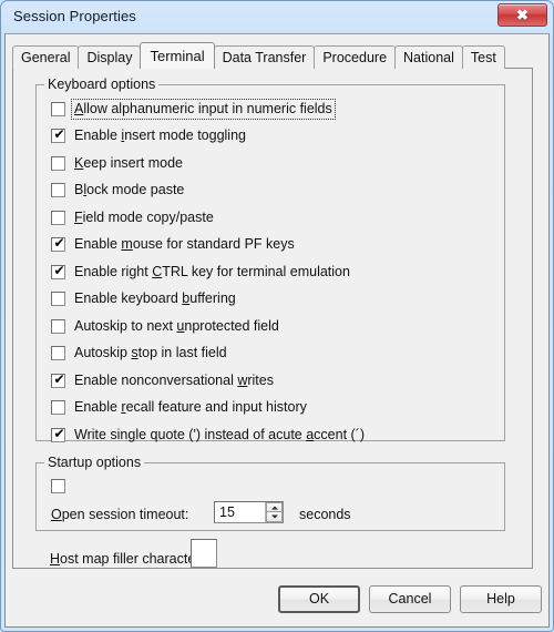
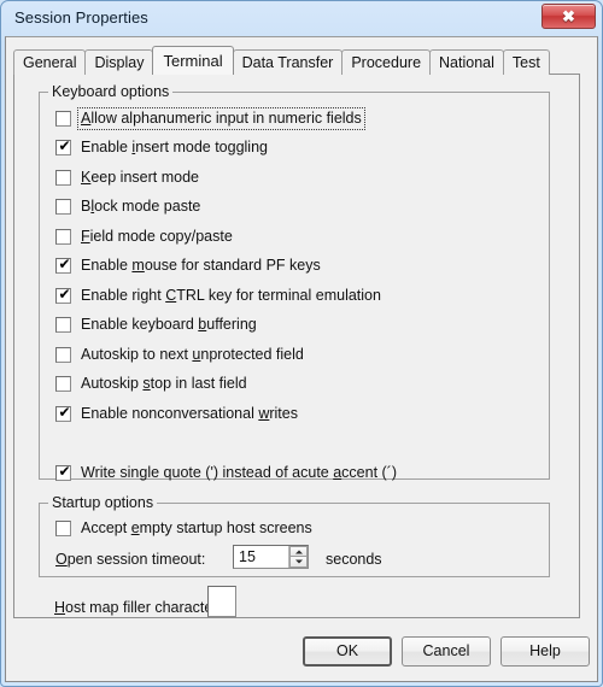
  Session Properties
  ✖
  General
  Display
  Terminal
  Data Transfer
  Procedure
  National
  Test
  Keyboard options
  Allow alphanumeric input in numeric fields
  ✔
  Enable insert mode toggling
  Keep insert mode
  Block mode paste
  Field mode copy/paste
  ✔
  Enable mouse for standard PF keys
  ✔
  Enable right CTRL key for terminal emulation
  Enable keyboard buffering
  Autoskip to next unprotected field
  Autoskip stop in last field
  ✔
  Enable nonconversational writes
- Enable recall feature and input history
  ✔
  Write single quote (') instead of acute accent (´)
  Startup options
+ Accept empty startup host screens
  Open session timeout:
  15
  seconds
  Host map filler charact
  OK
  Cancel
  Help
